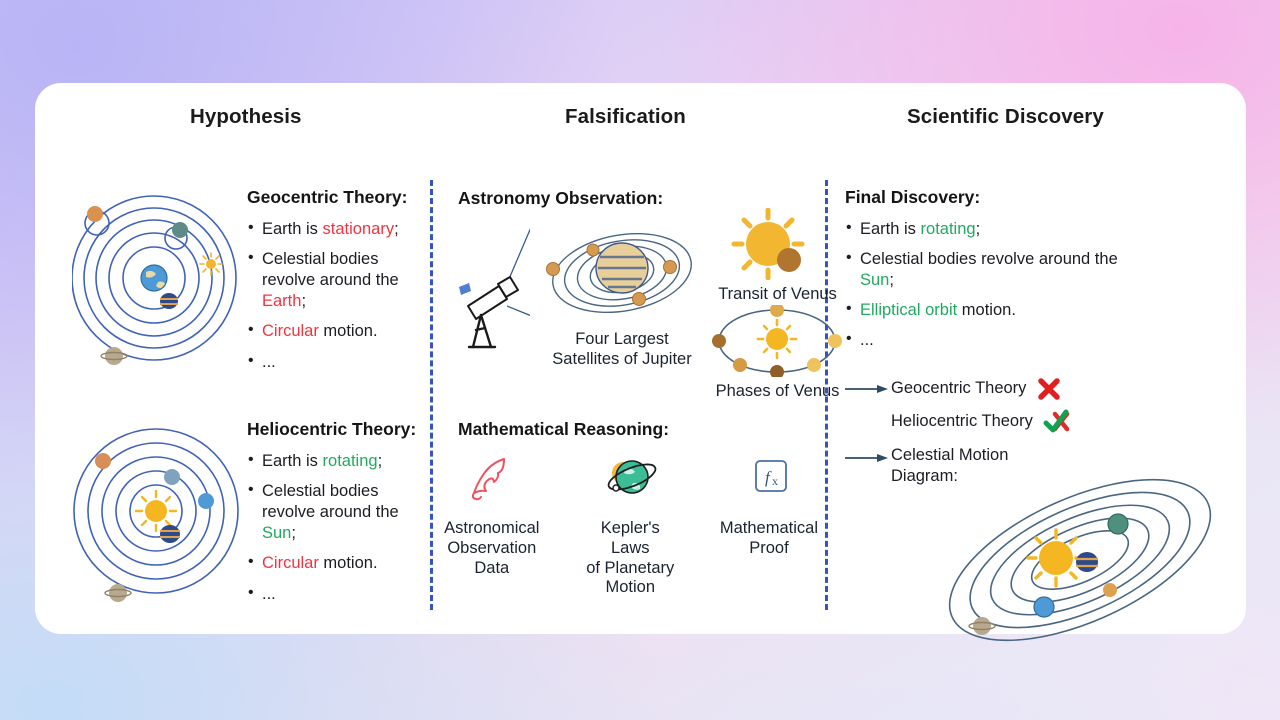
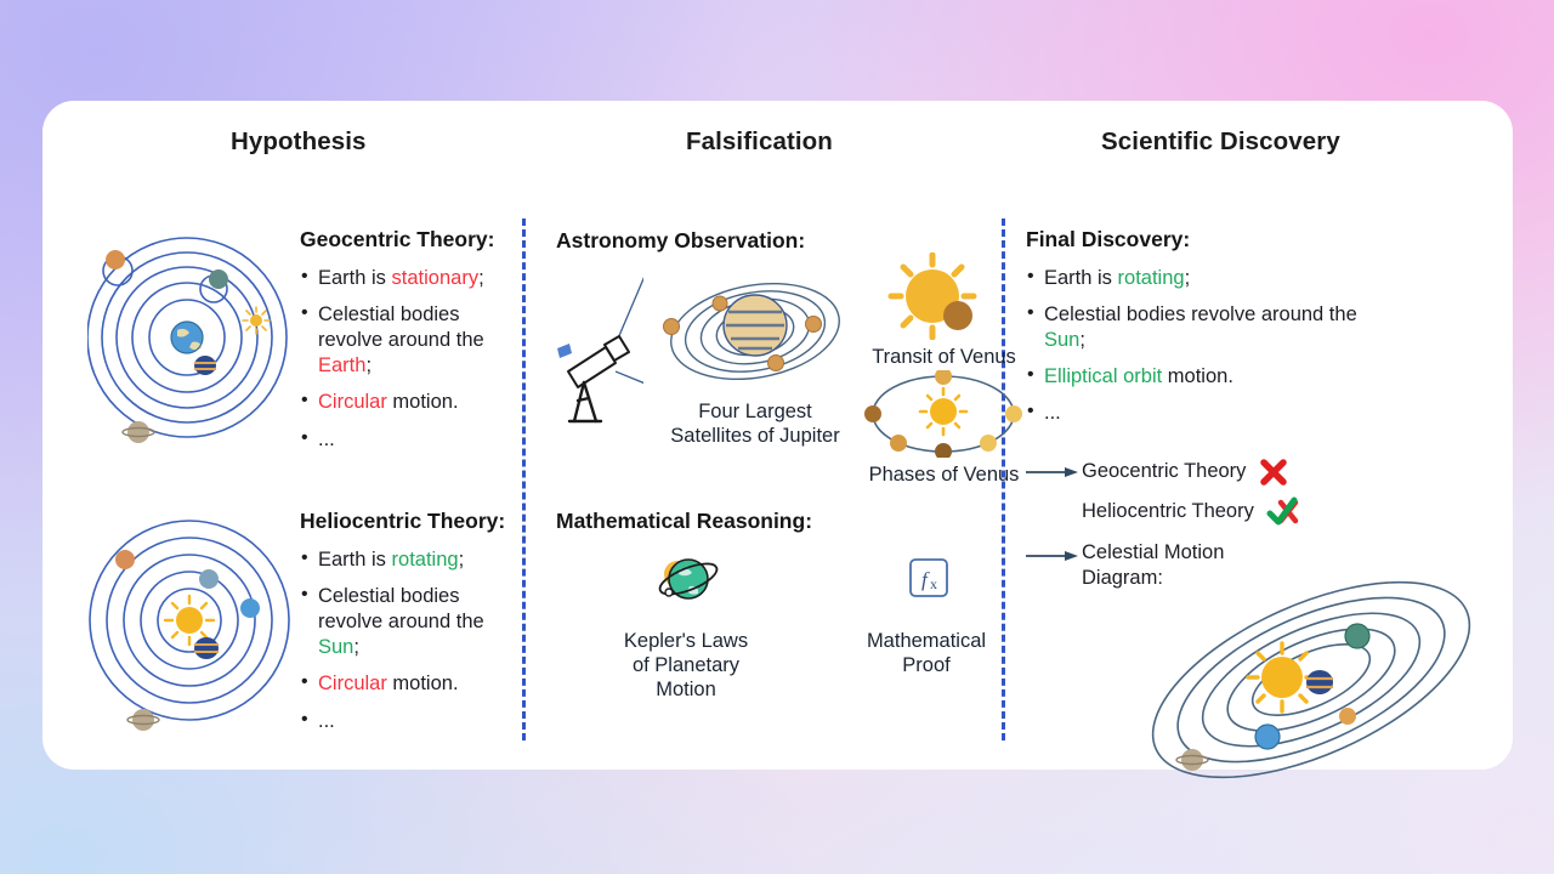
  Hypothesis
  Falsification
  Scientific Discovery
  Geocentric Theory:
  Earth is stationary;
  Celestial bodies revolve around the Earth;
  Circular motion.
  ...
  Heliocentric Theory:
  Earth is rotating;
  Celestial bodies revolve around the Sun;
  Circular motion.
  ...
  Astronomy Observation:
  Four Largest
  Satellites of Jupiter
  Transit of Venus
  Phases of Venus
  Mathematical Reasoning:
- Astronomical
- Observation
- Data
  Kepler's Laws
  of Planetary
  Motion
  f
  x
  Mathematical
  Proof
  Final Discovery:
  Earth is rotating;
  Celestial bodies revolve around the Sun;
  Elliptical orbit motion.
  ...
  Geocentric Theory
  Heliocentric Theory
  Celestial Motion Diagram:
